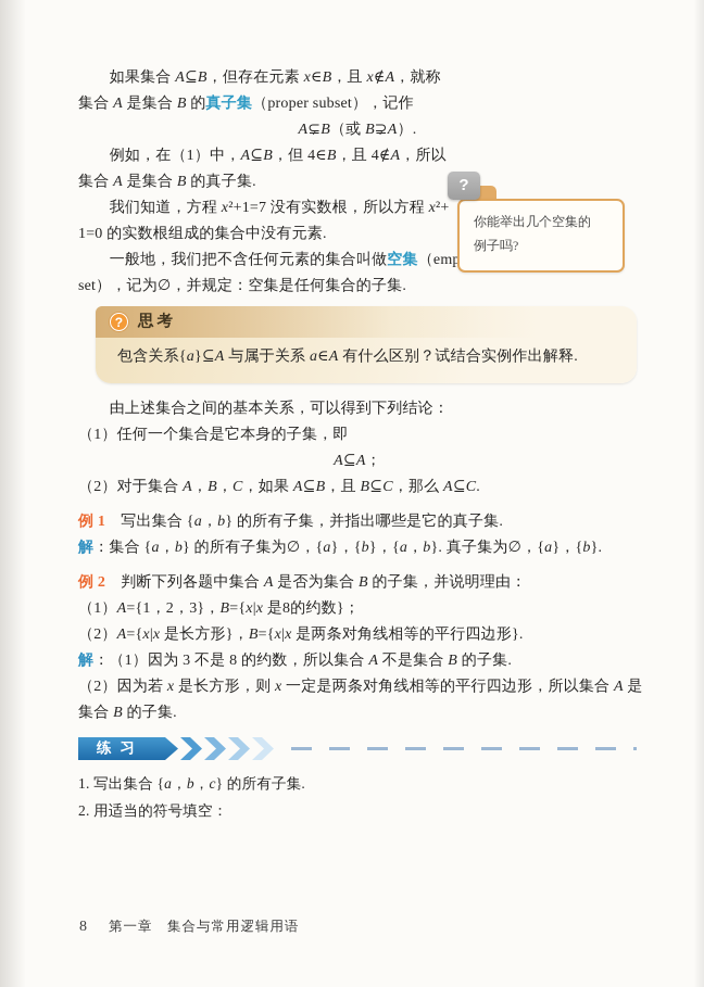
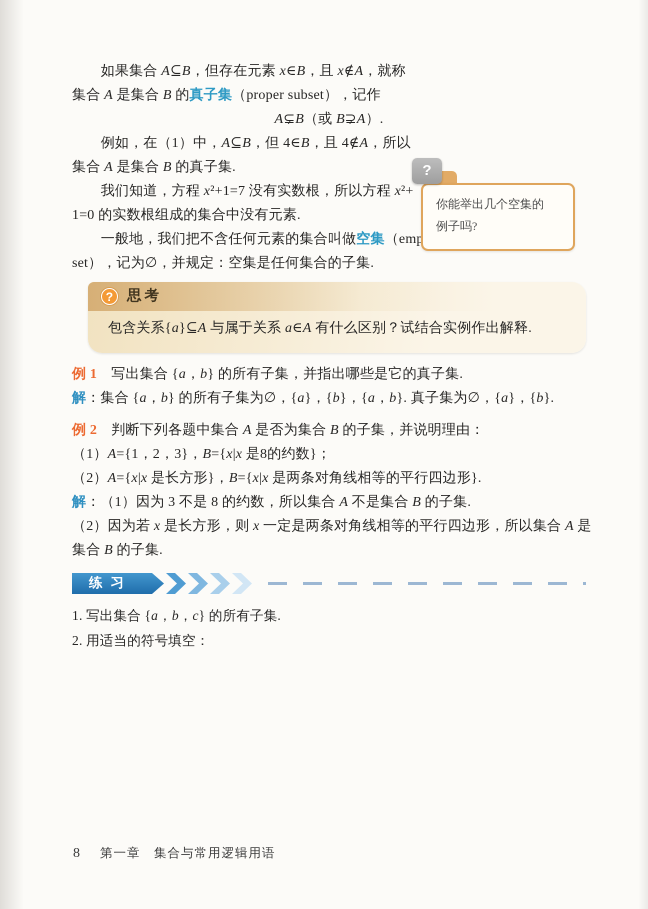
  如果集合 A⊆B，但存在元素 x∈B，且 x∉A，就称
  集合 A 是集合 B 的真子集（proper subset），记作
  A⊊B（或 B⊋A）.
  例如，在（1）中，A⊆B，但 4∈B，且 4∉A，所以
  集合 A 是集合 B 的真子集.
  我们知道，方程 x²+1=7 没有实数根，所以方程 x²+
  1=0 的实数根组成的集合中没有元素.
  一般地，我们把不含任何元素的集合叫做空集（emp
  set），记为∅，并规定：空集是任何集合的子集.
  ?
  思考
  包含关系{a}⊆A 与属于关系 a∈A 有什么区别？试结合实例作出解释.
- 由上述集合之间的基本关系，可以得到下列结论：
- （1）任何一个集合是它本身的子集，即
- A⊆A；
- （2）对于集合 A，B，C，如果 A⊆B，且 B⊆C，那么 A⊆C.
  例 1 写出集合 {a，b} 的所有子集，并指出哪些是它的真子集.
  解：集合 {a，b} 的所有子集为∅，{a}，{b}，{a，b}. 真子集为∅，{a}，{b}.
  例 2 判断下列各题中集合 A 是否为集合 B 的子集，并说明理由：
  （1）A={1，2，3}，B={x|x 是8的约数}；
  （2）A={x|x 是长方形}，B={x|x 是两条对角线相等的平行四边形}.
  解：（1）因为 3 不是 8 的约数，所以集合 A 不是集合 B 的子集.
  （2）因为若 x 是长方形，则 x 一定是两条对角线相等的平行四边形，所以集合 A 是
  集合 B 的子集.
  练习
  1. 写出集合 {a，b，c} 的所有子集.
  2. 用适当的符号填空：
  ?
  你能举出几个空集的
  例子吗?
  8
  第一章 集合与常用逻辑用语
